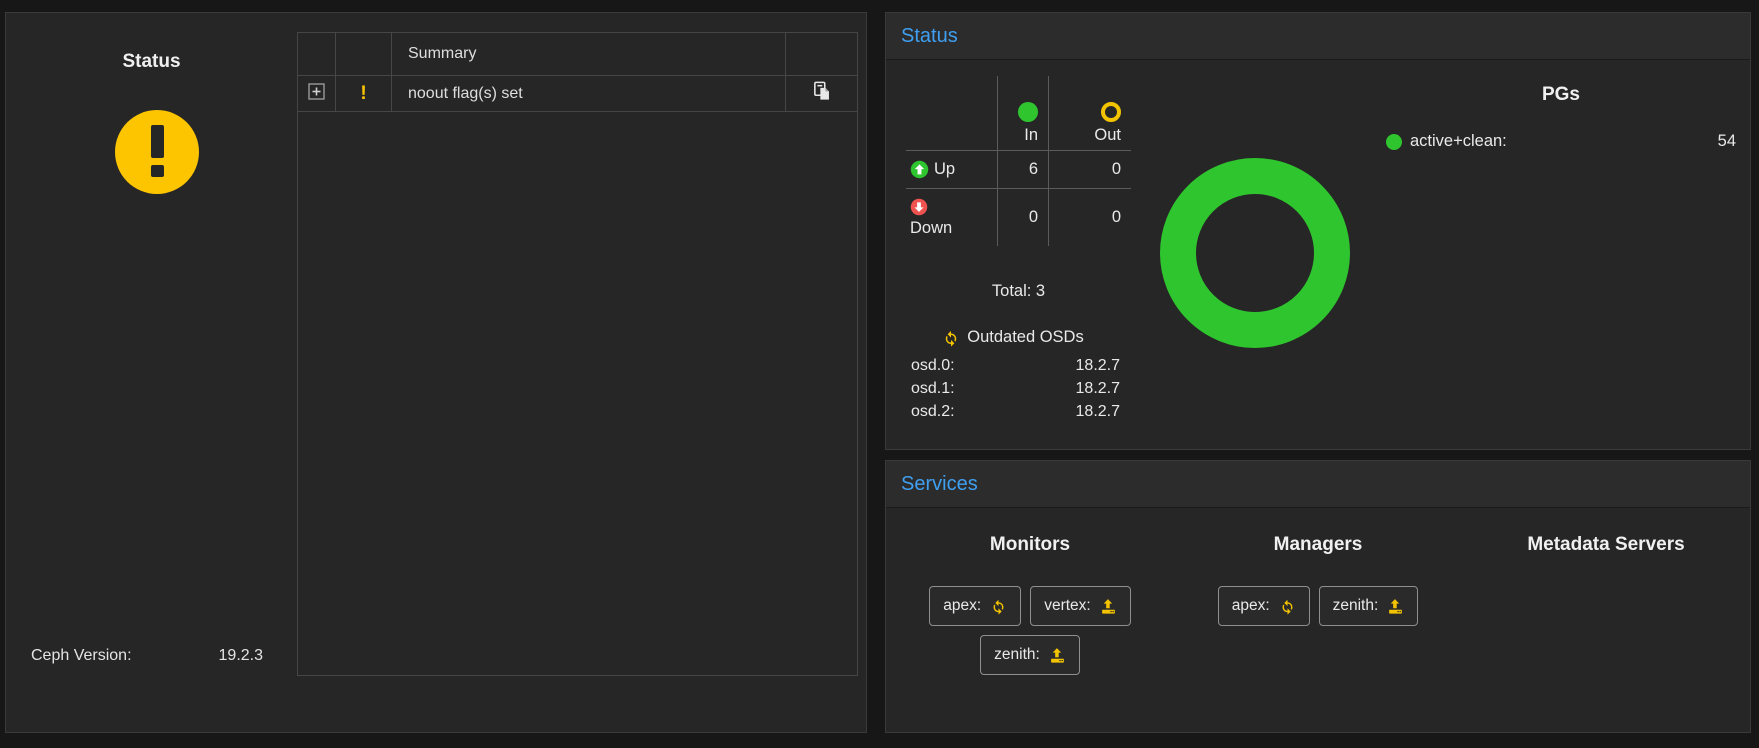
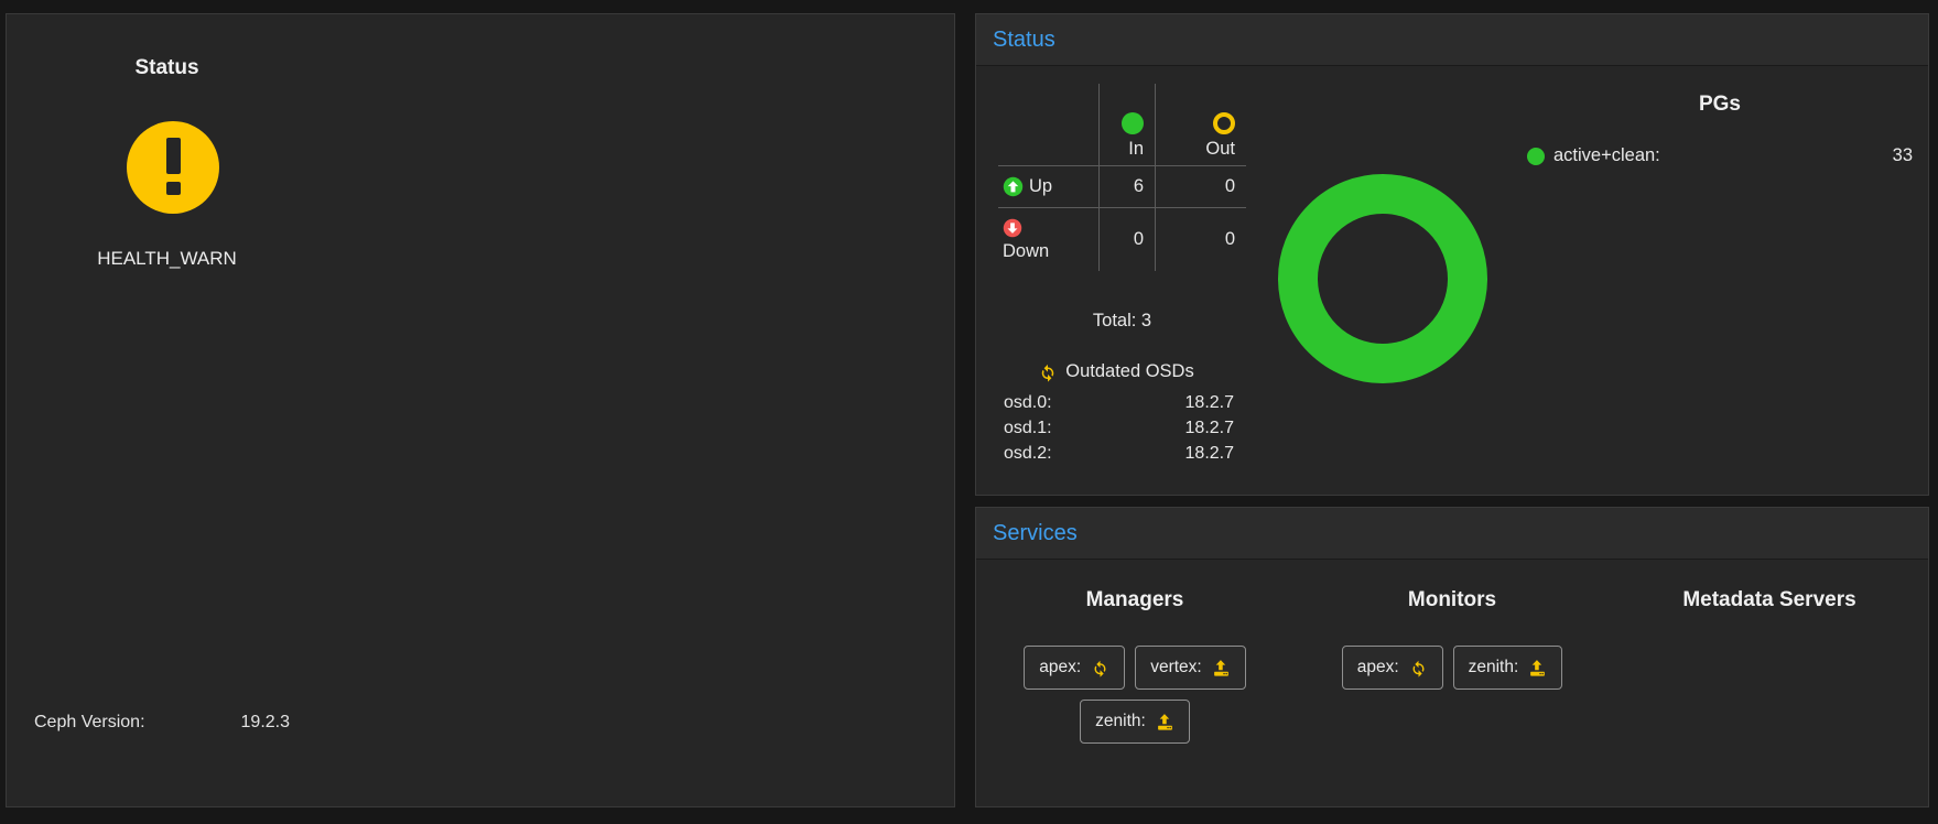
  Status
+ HEALTH_WARN
  Ceph Version:
  19.2.3
- Summary
- !
- noout flag(s) set
  Status
  In
  Out
  Up
  6
  0
  Down
  0
  0
  Total: 3
  Outdated OSDs
  osd.0:
  18.2.7
  osd.1:
  18.2.7
  osd.2:
  18.2.7
  PGs
  active+clean:
- 54
+ 33
  Services
- Monitors
+ Managers
  apex:
  vertex:
  zenith:
- Managers
+ Monitors
  apex:
  zenith:
  Metadata Servers
